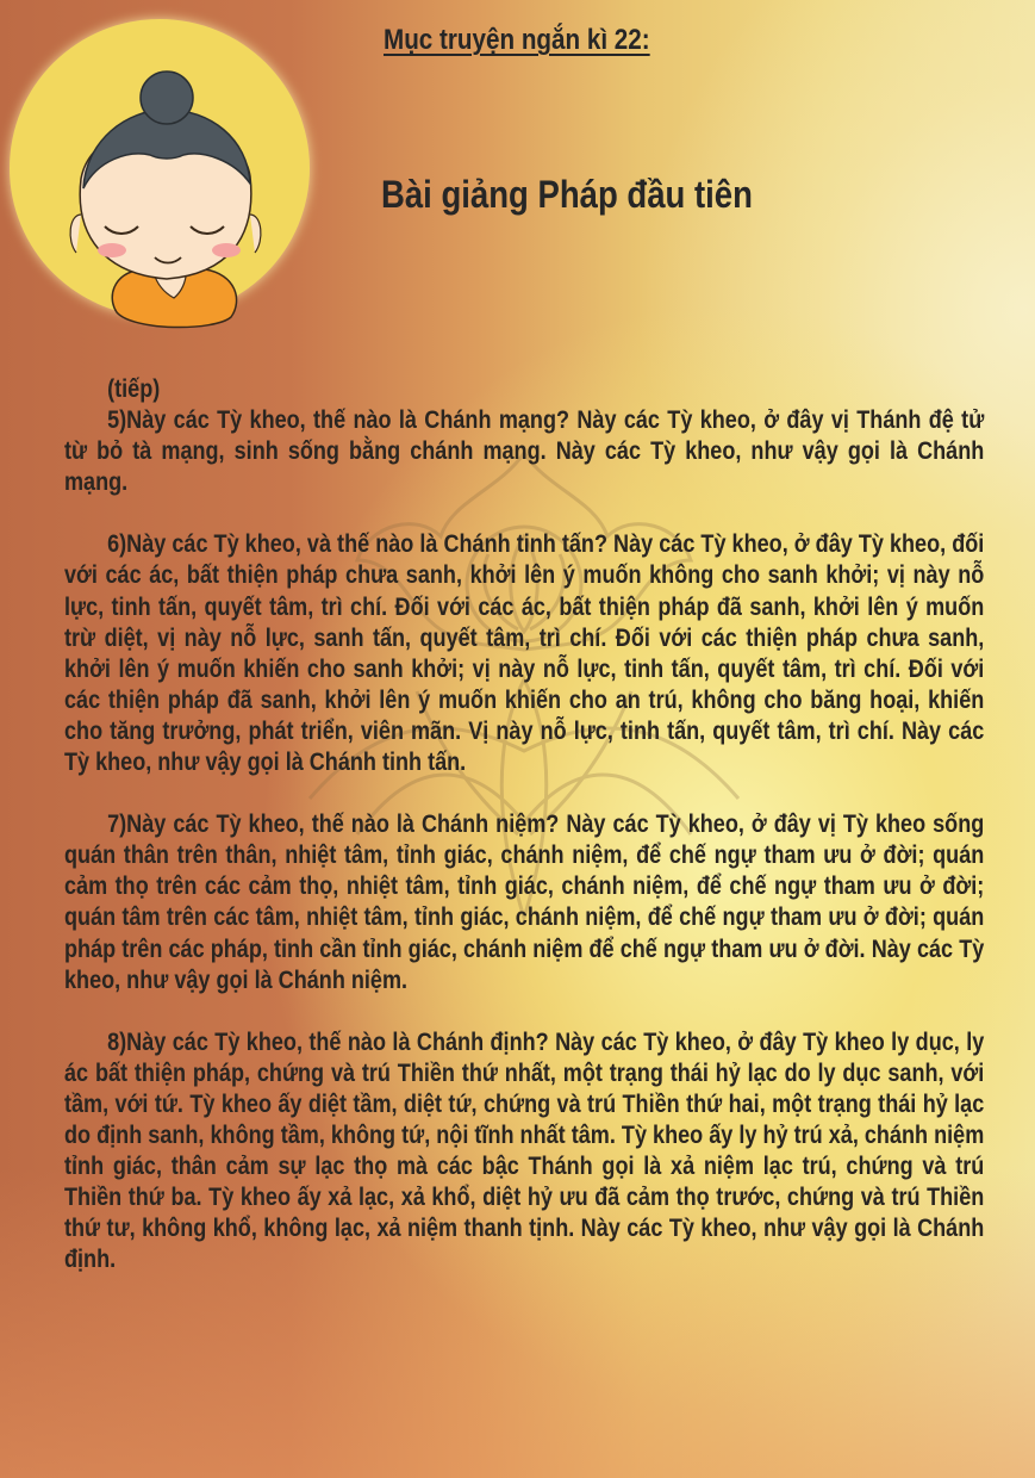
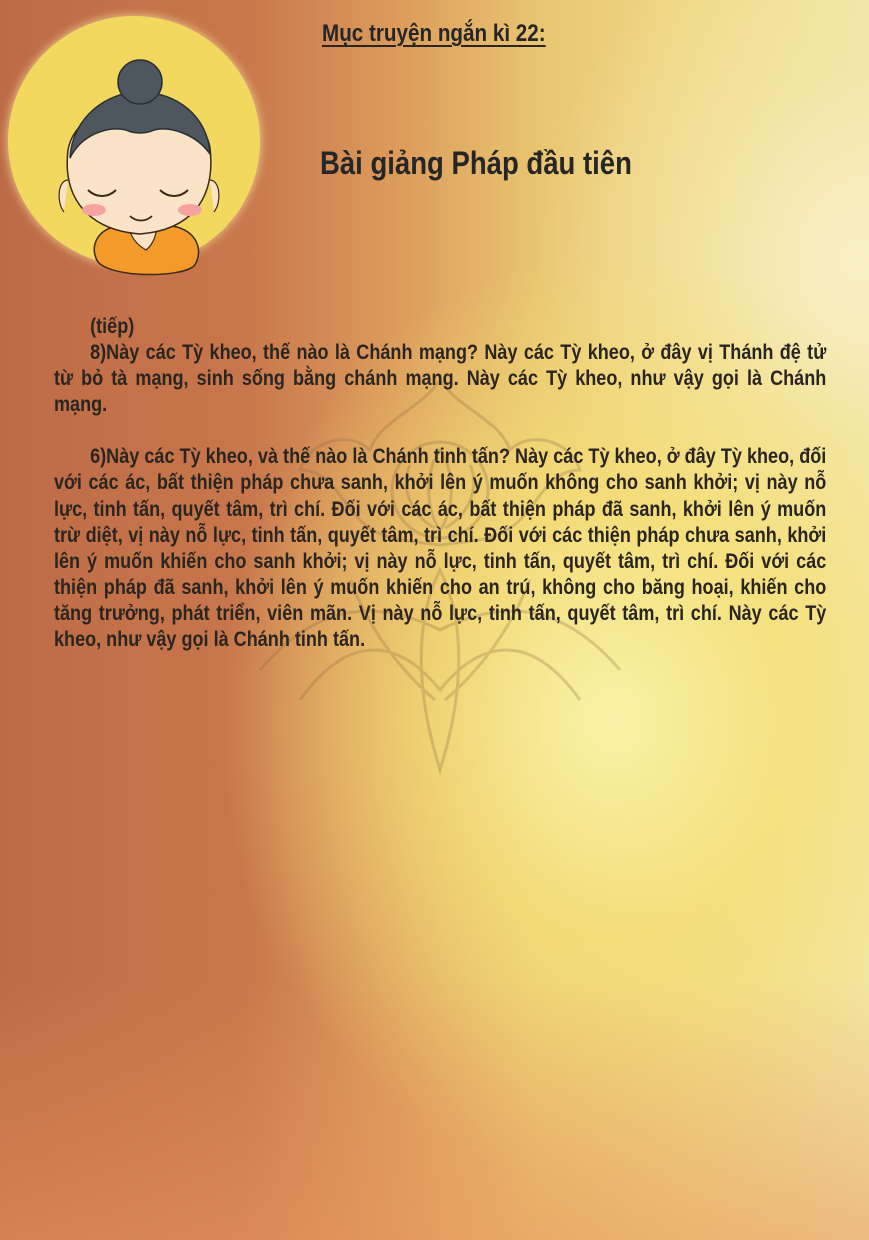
  Mục truyện ngắn kì 22:
  Bài giảng Pháp đầu tiên
  (tiếp)
- 5)Này các Tỳ kheo, thế nào là Chánh mạng? Này các Tỳ kheo, ở đây vị Thánh đệ tử từ bỏ tà mạng, sinh sống bằng chánh mạng. Này các Tỳ kheo, như vậy gọi là Chánh mạng.
+ 8)Này các Tỳ kheo, thế nào là Chánh mạng? Này các Tỳ kheo, ở đây vị Thánh đệ tử từ bỏ tà mạng, sinh sống bằng chánh mạng. Này các Tỳ kheo, như vậy gọi là Chánh mạng.
- 6)Này các Tỳ kheo, và thế nào là Chánh tinh tấn? Này các Tỳ kheo, ở đây Tỳ kheo, đối với các ác, bất thiện pháp chưa sanh, khởi lên ý muốn không cho sanh khởi; vị này nỗ lực, tinh tấn, quyết tâm, trì chí. Đối với các ác, bất thiện pháp đã sanh, khởi lên ý muốn trừ diệt, vị này nỗ lực, sanh tấn, quyết tâm, trì chí. Đối với các thiện pháp chưa sanh, khởi lên ý muốn khiến cho sanh khởi; vị này nỗ lực, tinh tấn, quyết tâm, trì chí. Đối với các thiện pháp đã sanh, khởi lên ý muốn khiến cho an trú, không cho băng hoại, khiến cho tăng trưởng, phát triển, viên mãn. Vị này nỗ lực, tinh tấn, quyết tâm, trì chí. Này các Tỳ kheo, như vậy gọi là Chánh tinh tấn.
+ 6)Này các Tỳ kheo, và thế nào là Chánh tinh tấn? Này các Tỳ kheo, ở đây Tỳ kheo, đối với các ác, bất thiện pháp chưa sanh, khởi lên ý muốn không cho sanh khởi; vị này nỗ lực, tinh tấn, quyết tâm, trì chí. Đối với các ác, bất thiện pháp đã sanh, khởi lên ý muốn trừ diệt, vị này nỗ lực, tinh tấn, quyết tâm, trì chí. Đối với các thiện pháp chưa sanh, khởi lên ý muốn khiến cho sanh khởi; vị này nỗ lực, tinh tấn, quyết tâm, trì chí. Đối với các thiện pháp đã sanh, khởi lên ý muốn khiến cho an trú, không cho băng hoại, khiến cho tăng trưởng, phát triển, viên mãn. Vị này nỗ lực, tinh tấn, quyết tâm, trì chí. Này các Tỳ kheo, như vậy gọi là Chánh tinh tấn.
- 7)Này các Tỳ kheo, thế nào là Chánh niệm? Này các Tỳ kheo, ở đây vị Tỳ kheo sống quán thân trên thân, nhiệt tâm, tỉnh giác, chánh niệm, để chế ngự tham ưu ở đời; quán cảm thọ trên các cảm thọ, nhiệt tâm, tỉnh giác, chánh niệm, để chế ngự tham ưu ở đời; quán tâm trên các tâm, nhiệt tâm, tỉnh giác, chánh niệm, để chế ngự tham ưu ở đời; quán pháp trên các pháp, tinh cần tỉnh giác, chánh niệm để chế ngự tham ưu ở đời. Này các Tỳ kheo, như vậy gọi là Chánh niệm.
- 8)Này các Tỳ kheo, thế nào là Chánh định? Này các Tỳ kheo, ở đây Tỳ kheo ly dục, ly ác bất thiện pháp, chứng và trú Thiền thứ nhất, một trạng thái hỷ lạc do ly dục sanh, với tầm, với tứ. Tỳ kheo ấy diệt tầm, diệt tứ, chứng và trú Thiền thứ hai, một trạng thái hỷ lạc do định sanh, không tầm, không tứ, nội tĩnh nhất tâm. Tỳ kheo ấy ly hỷ trú xả, chánh niệm tỉnh giác, thân cảm sự lạc thọ mà các bậc Thánh gọi là xả niệm lạc trú, chứng và trú Thiền thứ ba. Tỳ kheo ấy xả lạc, xả khổ, diệt hỷ ưu đã cảm thọ trước, chứng và trú Thiền thứ tư, không khổ, không lạc, xả niệm thanh tịnh. Này các Tỳ kheo, như vậy gọi là Chánh định.
